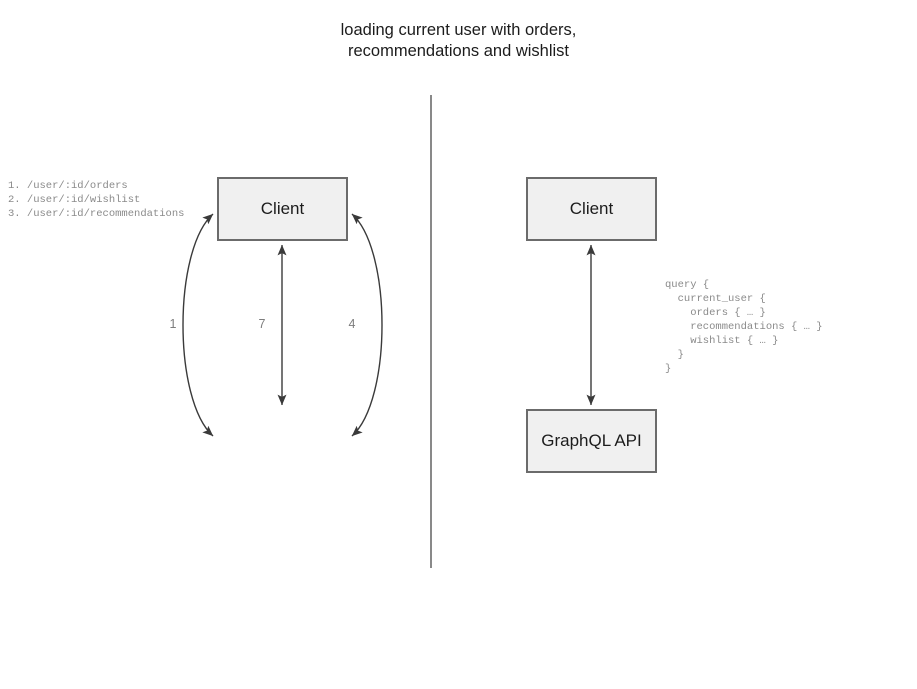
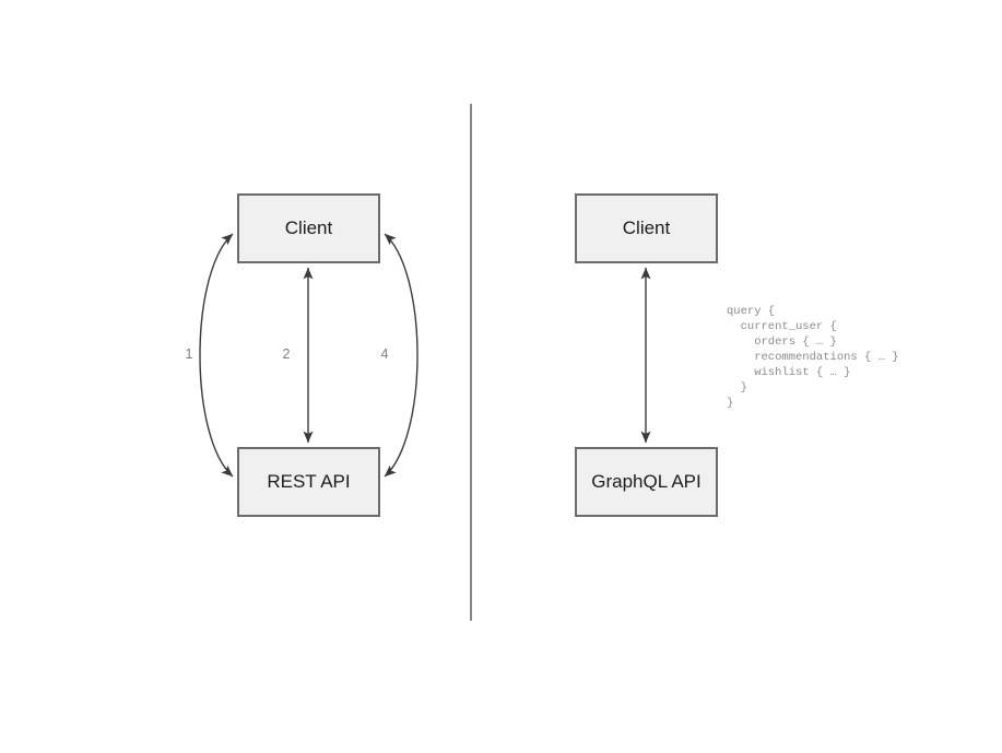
- loading current user with orders,
- recommendations and wishlist
  Client
+ REST API
  Client
  GraphQL API
  1
- 7
+ 2
  4
- 1. /user/:id/orders
- 2. /user/:id/wishlist
- 3. /user/:id/recommendations
  query {
  current_user {
  orders { … }
  recommendations { … }
  wishlist { … }
  }
  }
